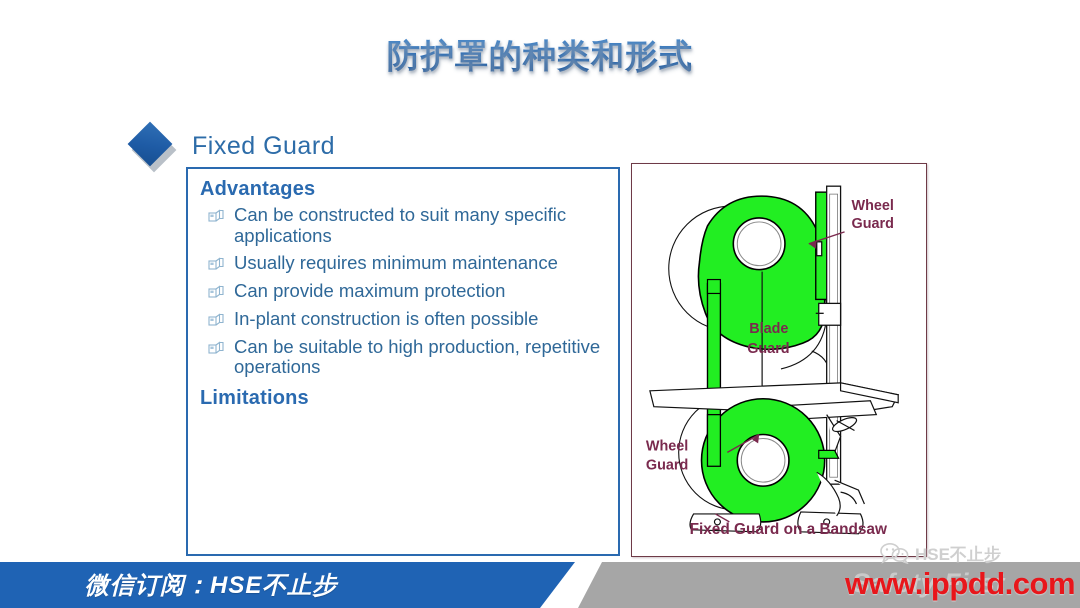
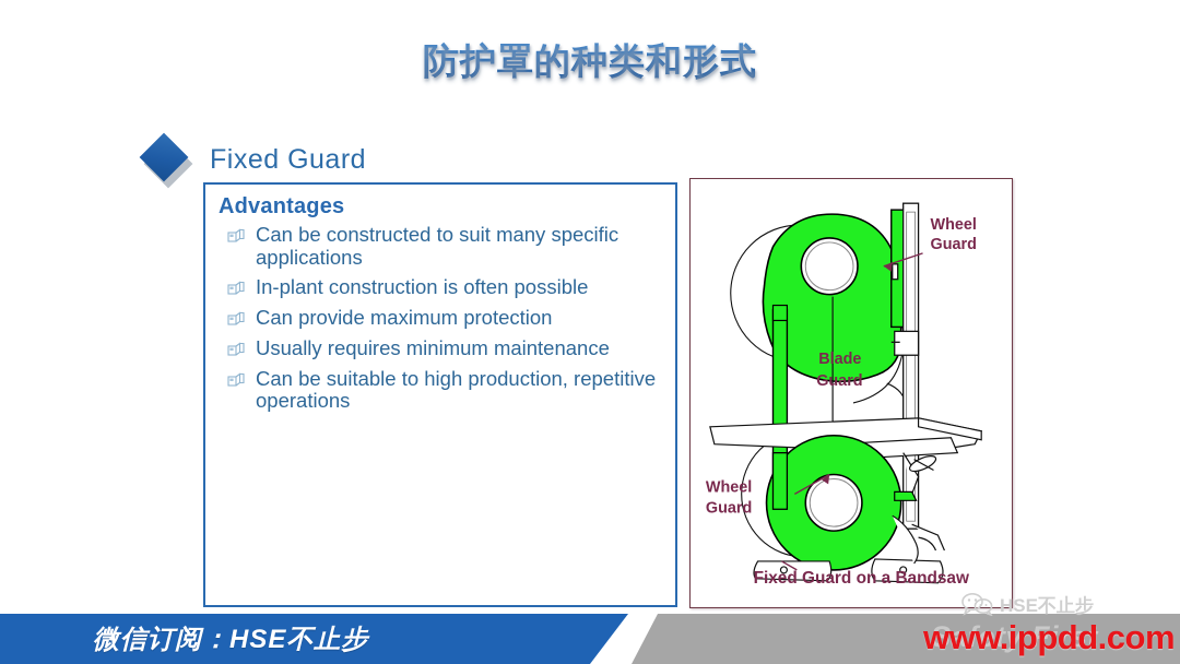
  防护罩的种类和形式
  Fixed Guard
  Advantages
  Can be constructed to suit many specific applications
- Usually requires minimum maintenance
+ In-plant construction is often possible
  Can provide maximum protection
- In-plant construction is often possible
+ Usually requires minimum maintenance
  Can be suitable to high production, repetitive operations
- Limitations
  Wheel
  Guard
  Blade
  Guard
  Wheel
  Guard
  Fixed Guard on a Bandsaw
  微信订阅：HSE不止步
  Safety First
  HSE不止步
  www.ippdd.com
